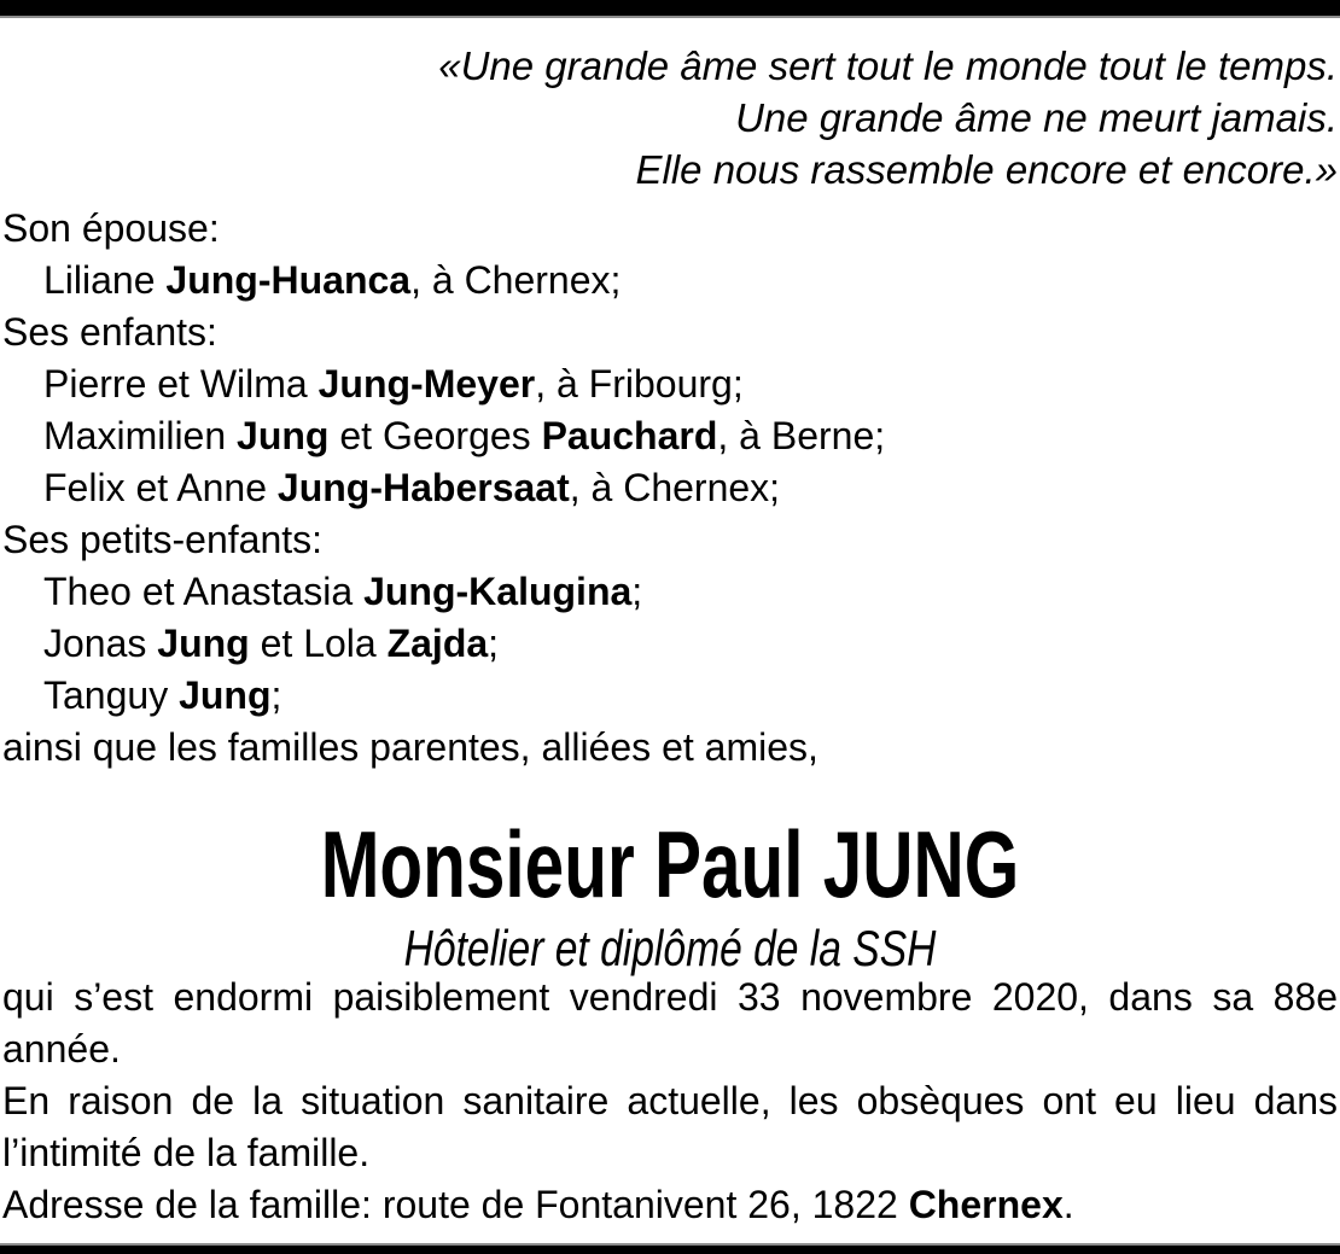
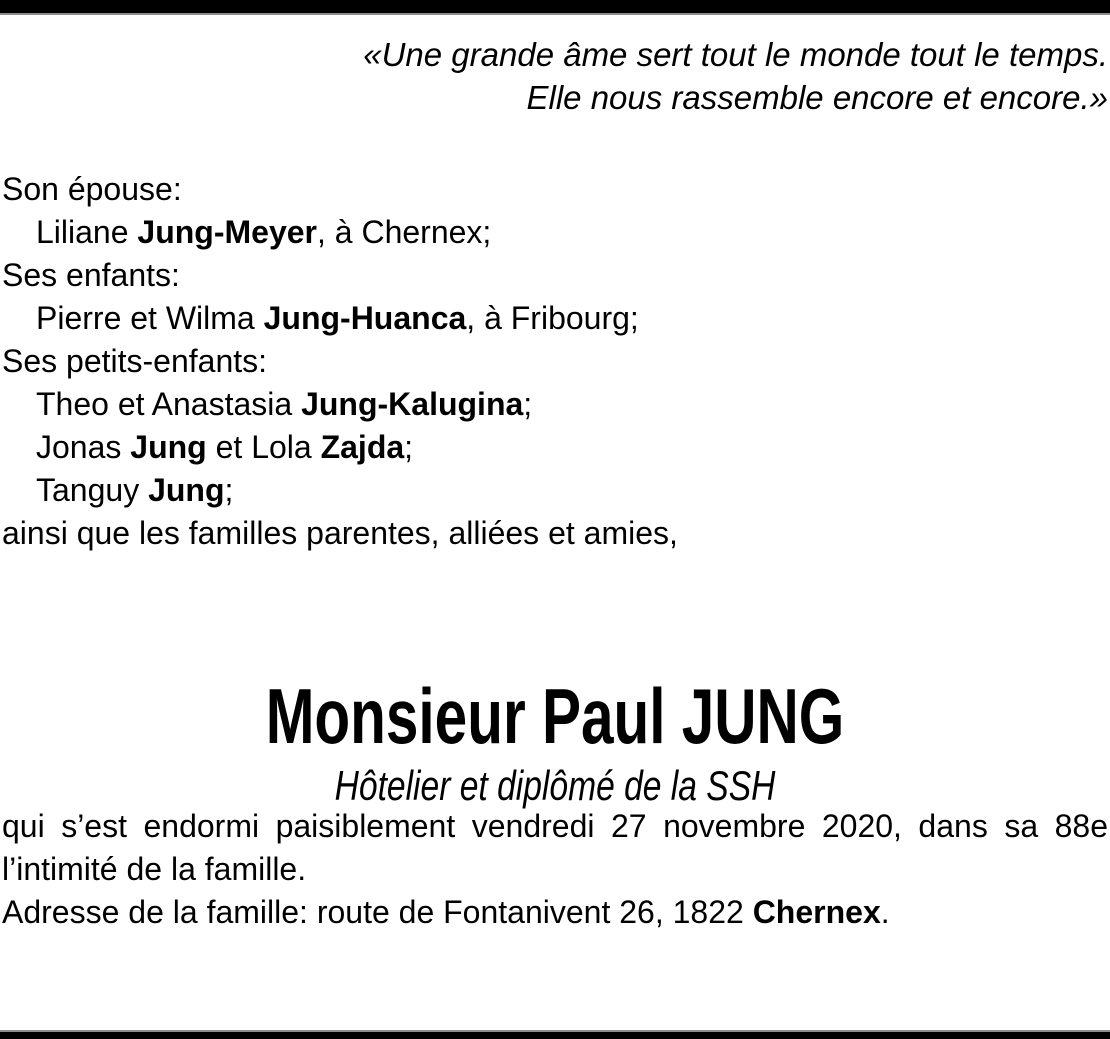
  «Une grande âme sert tout le monde tout le temps.
- Une grande âme ne meurt jamais.
  Elle nous rassemble encore et encore.»
  Son épouse:
- Liliane Jung-Huanca, à Chernex;
+ Liliane Jung-Meyer, à Chernex;
  Ses enfants:
- Pierre et Wilma Jung-Meyer, à Fribourg;
+ Pierre et Wilma Jung-Huanca, à Fribourg;
- Maximilien Jung et Georges Pauchard, à Berne;
- Felix et Anne Jung-Habersaat, à Chernex;
  Ses petits-enfants:
  Theo et Anastasia Jung-Kalugina;
  Jonas Jung et Lola Zajda;
  Tanguy Jung;
  ainsi que les familles parentes, alliées et amies,
  Monsieur Paul JUNG
  Hôtelier et diplômé de la SSH
- qui s’est endormi paisiblement vendredi 33 novembre 2020, dans sa 88e
+ qui s’est endormi paisiblement vendredi 27 novembre 2020, dans sa 88e
- année.
- En raison de la situation sanitaire actuelle, les obsèques ont eu lieu dans
  l’intimité de la famille.
  Adresse de la famille: route de Fontanivent 26, 1822 Chernex.
